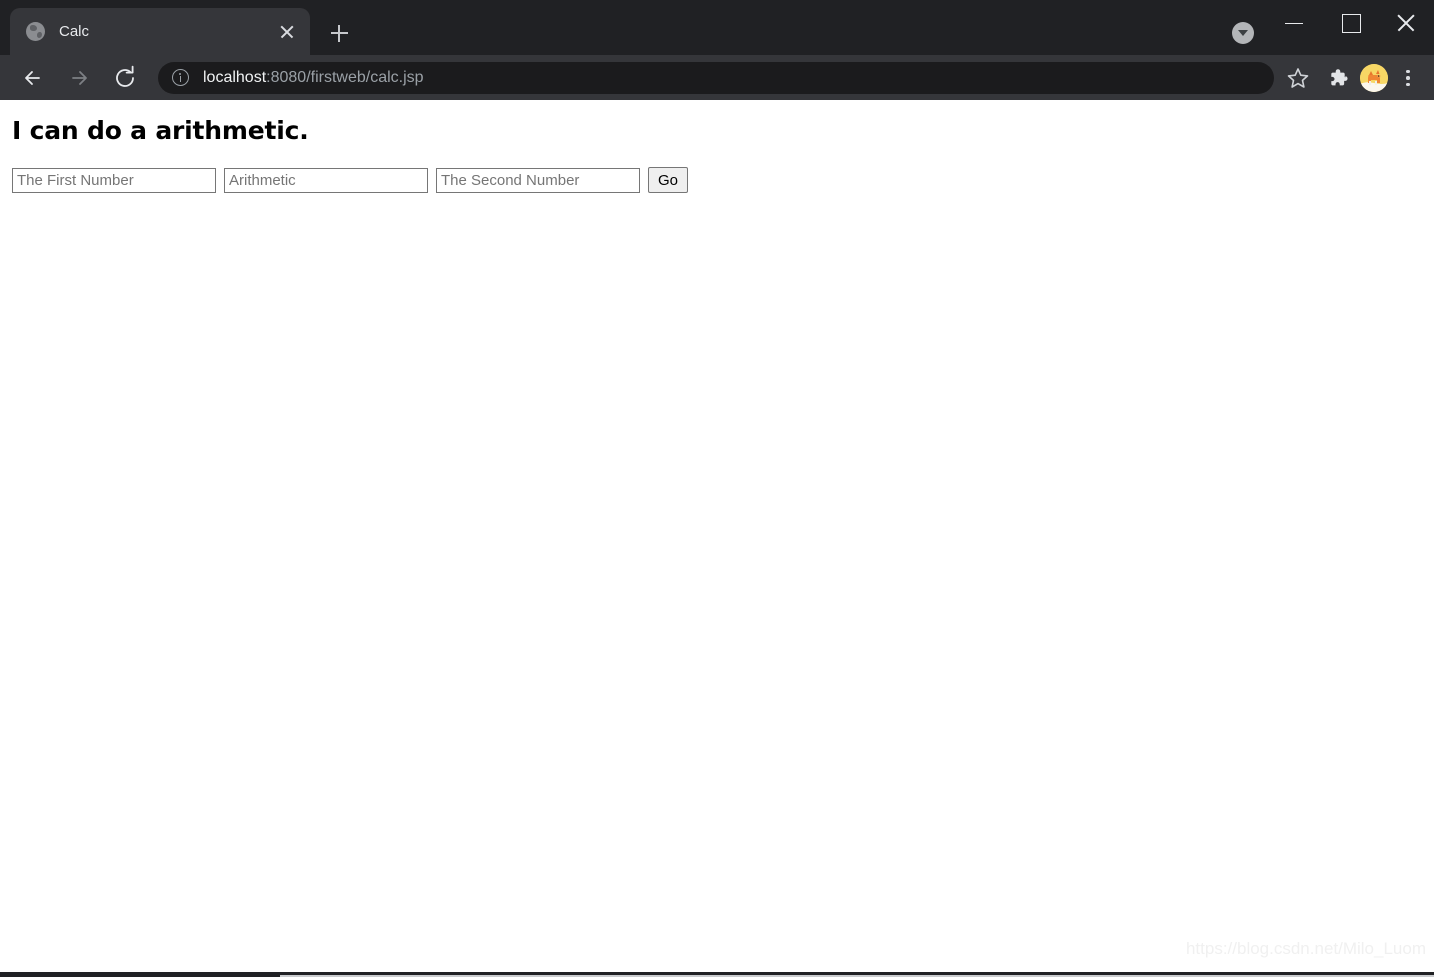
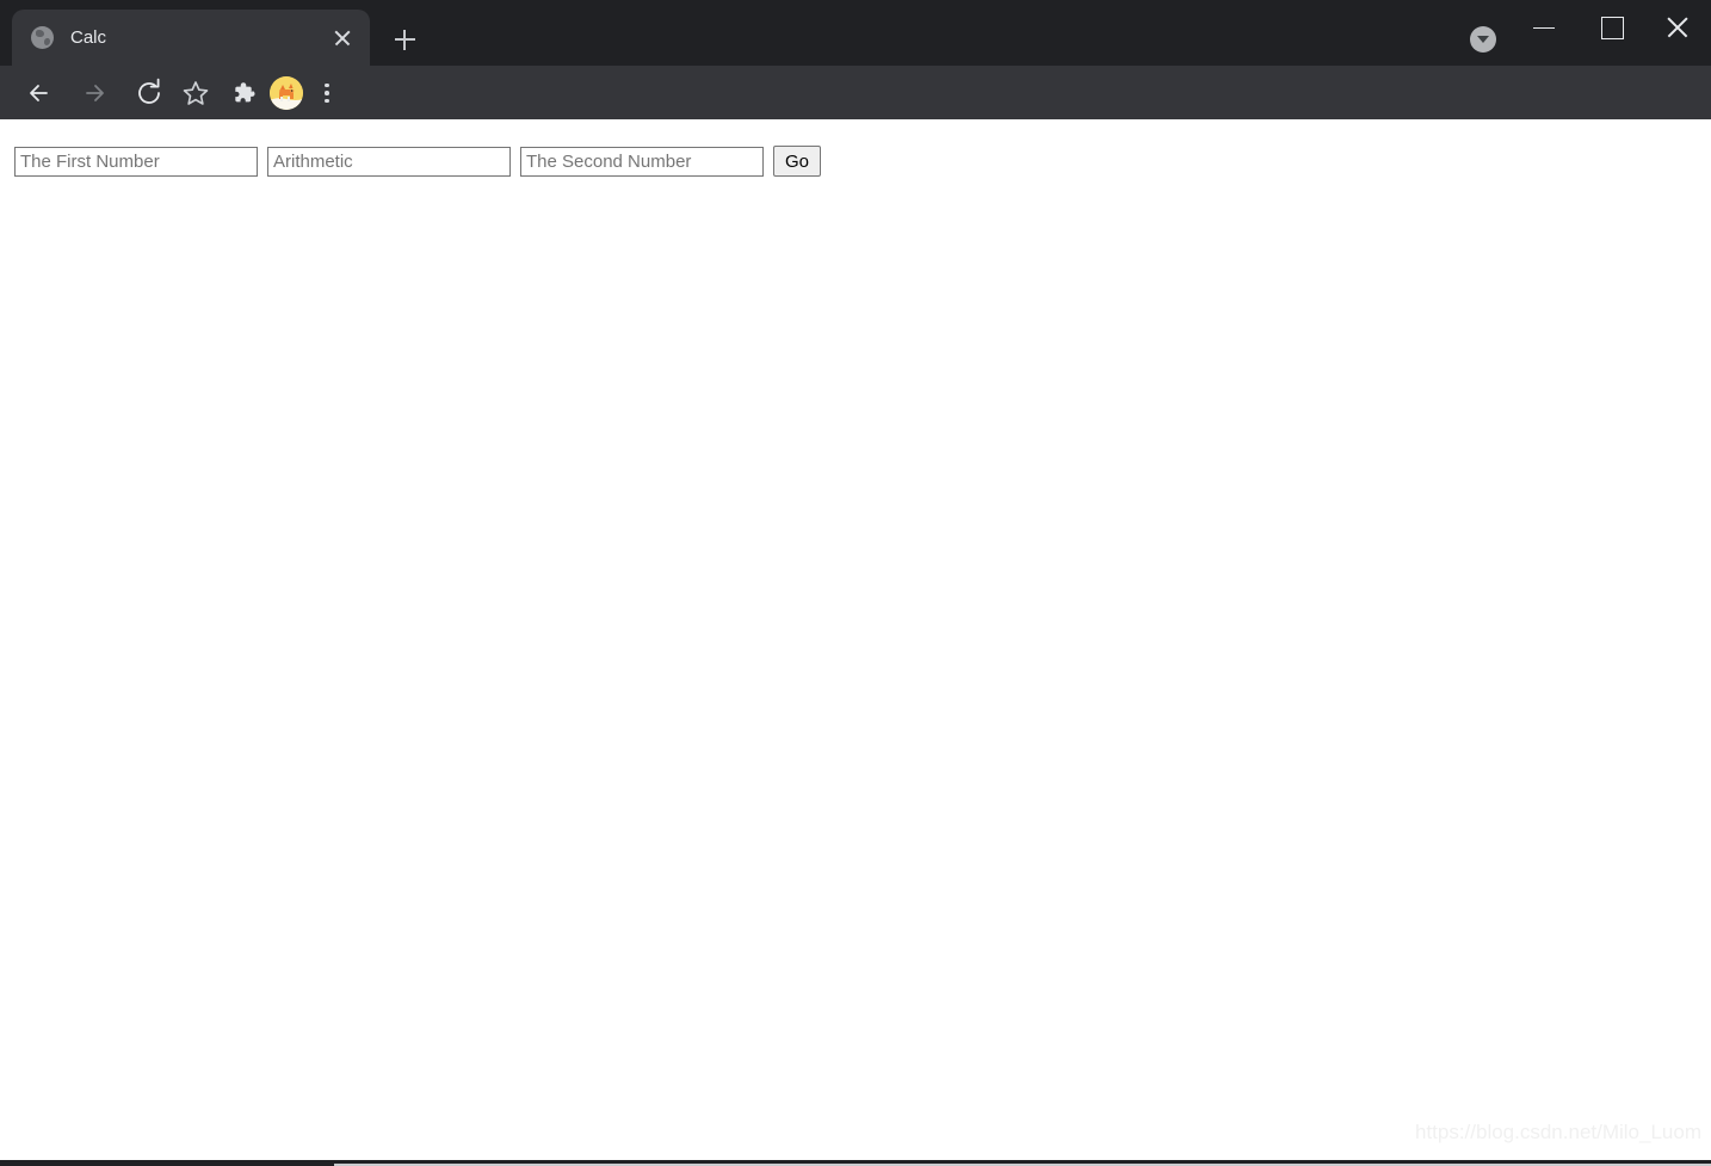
  Calc
- localhost:8080/firstweb/calc.jsp
- I can do a arithmetic.
  The First Number
  Arithmetic
  The Second Number
  Go
